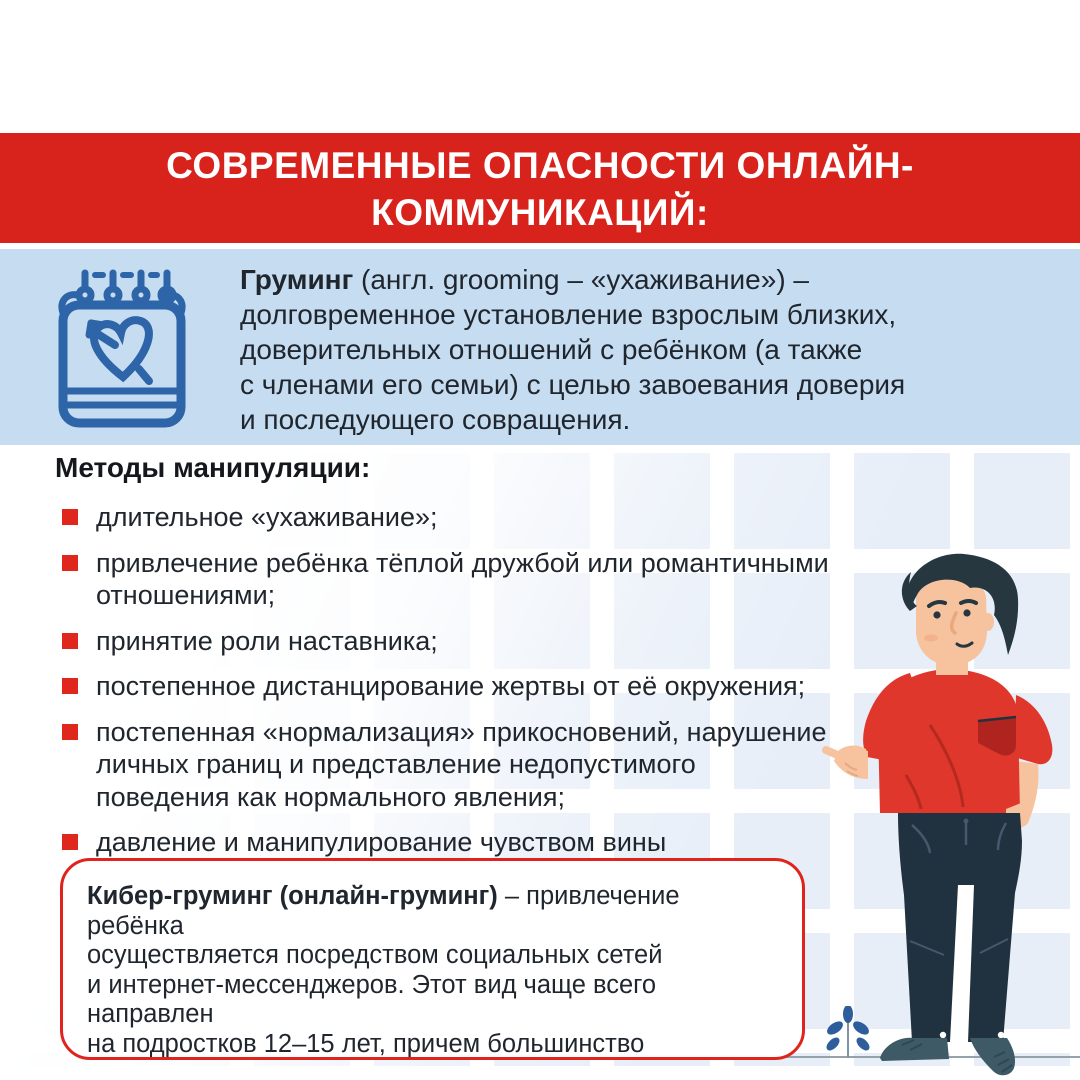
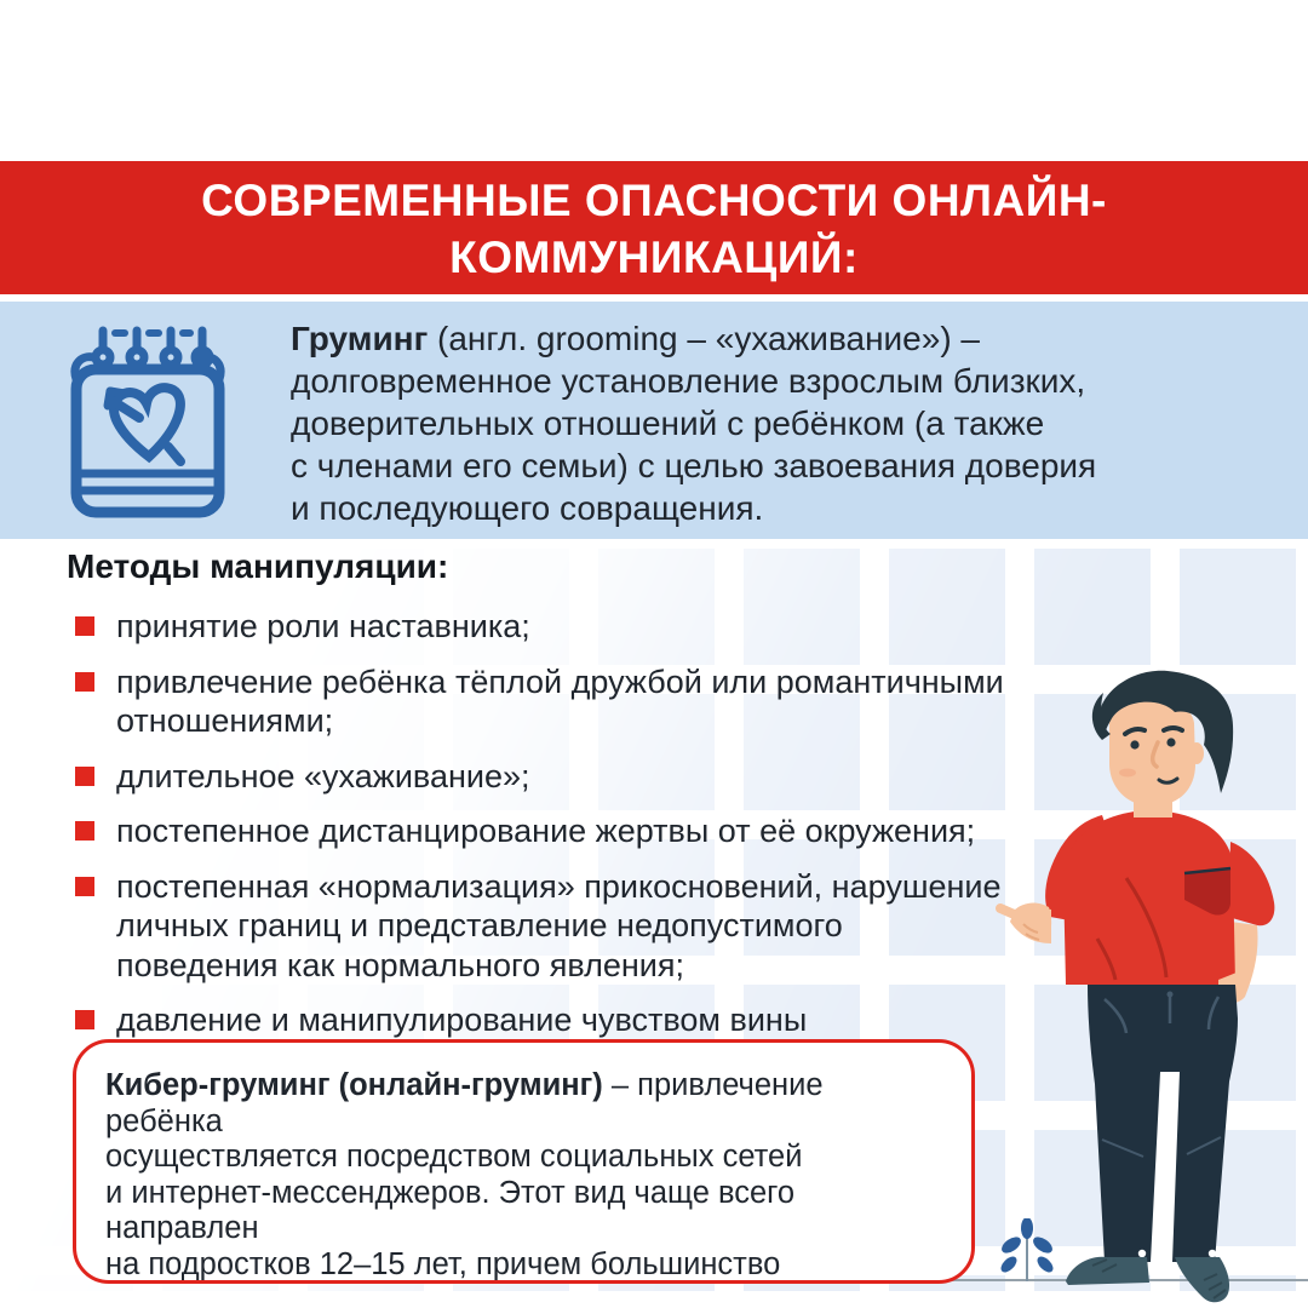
  СОВРЕМЕННЫЕ ОПАСНОСТИ ОНЛАЙН-КОММУНИКАЦИЙ:
  Груминг (англ. grooming – «ухаживание») –
  долговременное установление взрослым близких,
  доверительных отношений с ребёнком (а также
  с членами его семьи) с целью завоевания доверия
  и последующего совращения.
  Методы манипуляции:
- длительное «ухаживание»;
+ принятие роли наставника;
  привлечение ребёнка тёплой дружбой или романтичными
  отношениями;
- принятие роли наставника;
+ длительное «ухаживание»;
  постепенное дистанцирование жертвы от её окружения;
  постепенная «нормализация» прикосновений, нарушение
  личных границ и представление недопустимого
  поведения как нормального явления;
  давление и манипулирование чувством вины
  Кибер-груминг (онлайн-груминг) – привлечение ребёнка
  осуществляется посредством социальных сетей
  и интернет-мессенджеров. Этот вид чаще всего направлен
  на подростков 12–15 лет, причем большинство
